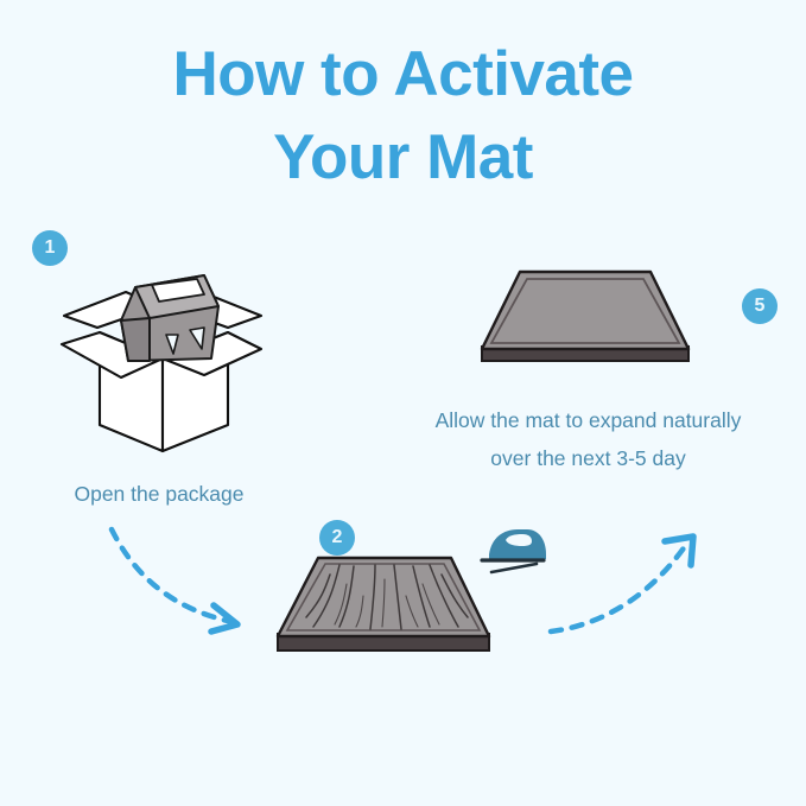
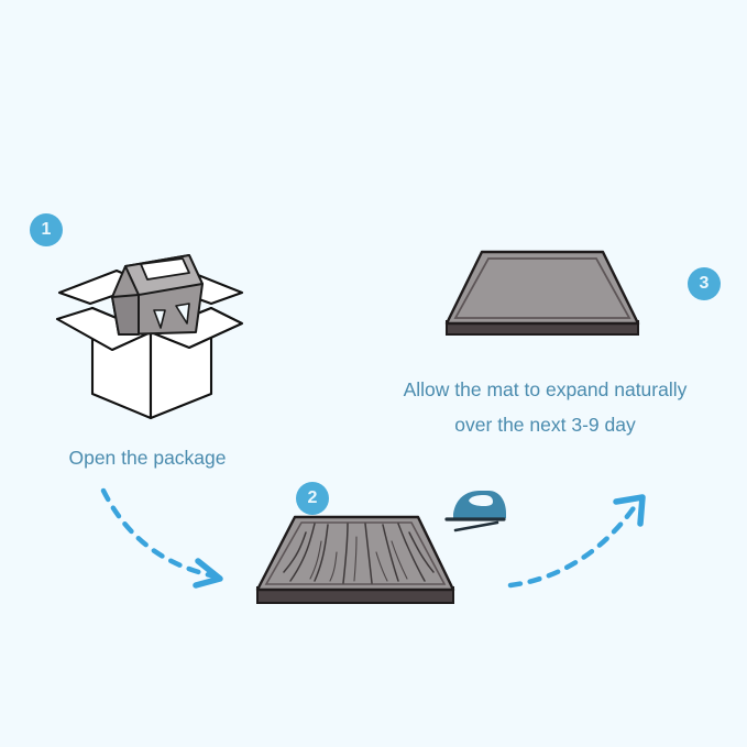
- How to Activate
- Your Mat
  1
  Open the package
  2
- 5
+ 3
  Allow the mat to expand naturally
- over the next 3-5 day
+ over the next 3-9 day
